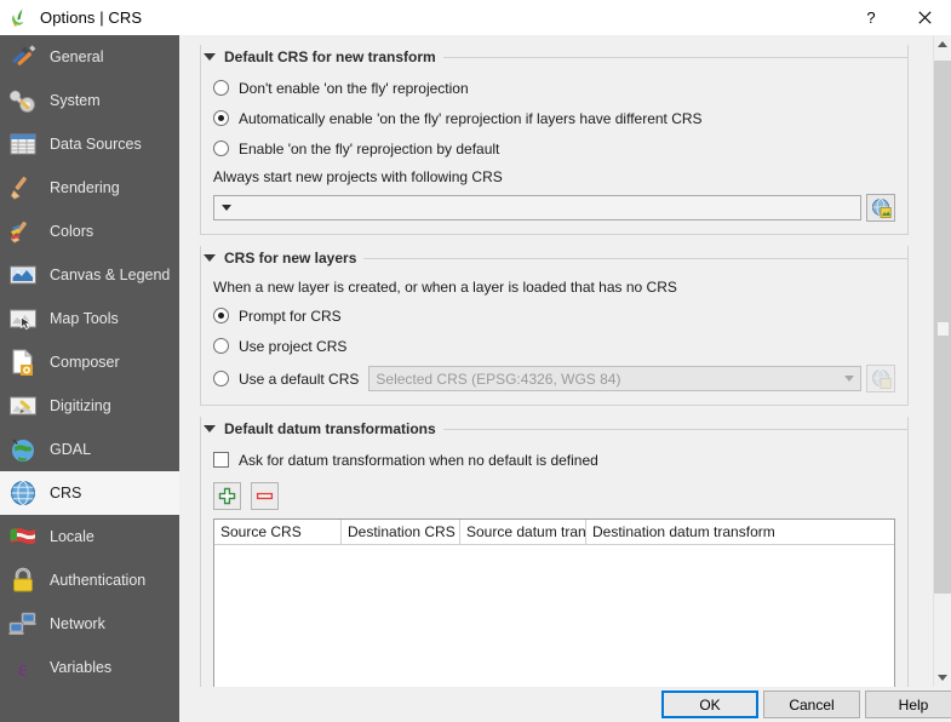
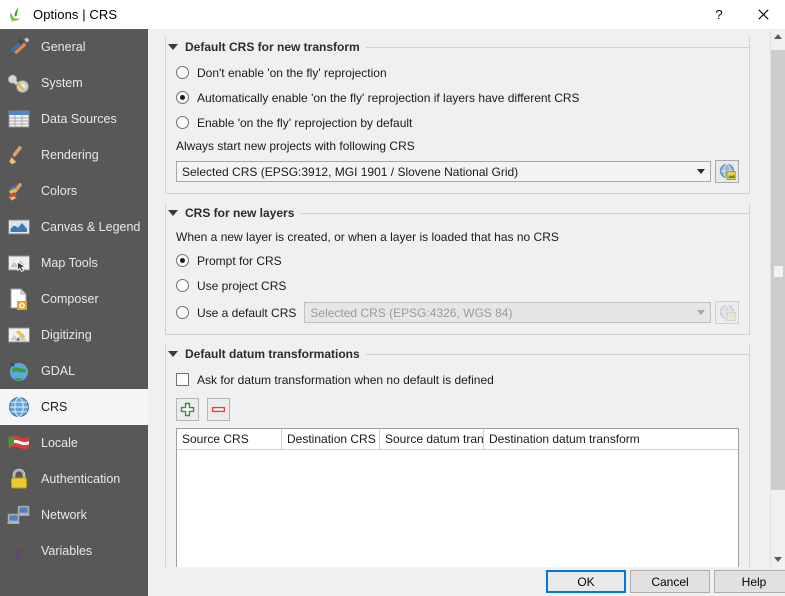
  Options | CRS
  ?
  General
  System
  Data Sources
  Rendering
  Colors
  Canvas & Legend
  Map Tools
  Composer
  Digitizing
  GDAL
  CRS
  Locale
  Authentication
  Network
  ε
  Variables
  Default CRS for new transform
  Don't enable 'on the fly' reprojection
  Automatically enable 'on the fly' reprojection if layers have different CRS
  Enable 'on the fly' reprojection by default
  Always start new projects with following CRS
+ Selected CRS (EPSG:3912, MGI 1901 / Slovene National Grid)
  CRS for new layers
  When a new layer is created, or when a layer is loaded that has no CRS
  Prompt for CRS
  Use project CRS
  Use a default CRS
  Selected CRS (EPSG:4326, WGS 84)
  Default datum transformations
  Ask for datum transformation when no default is defined
  Source CRS
  Destination CRS
  Source datum tran
  Destination datum transform
  OK
  Cancel
  Help
